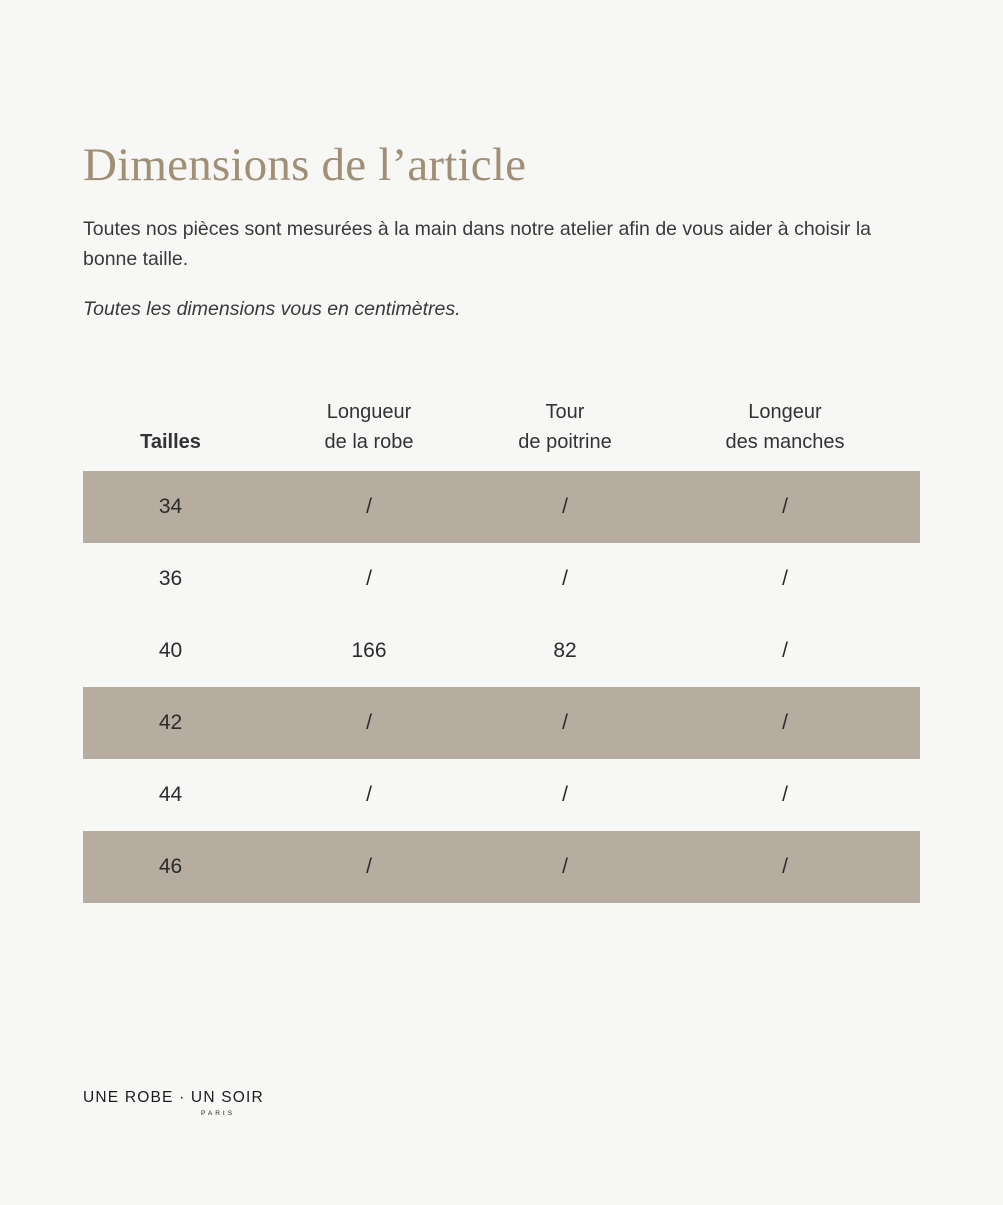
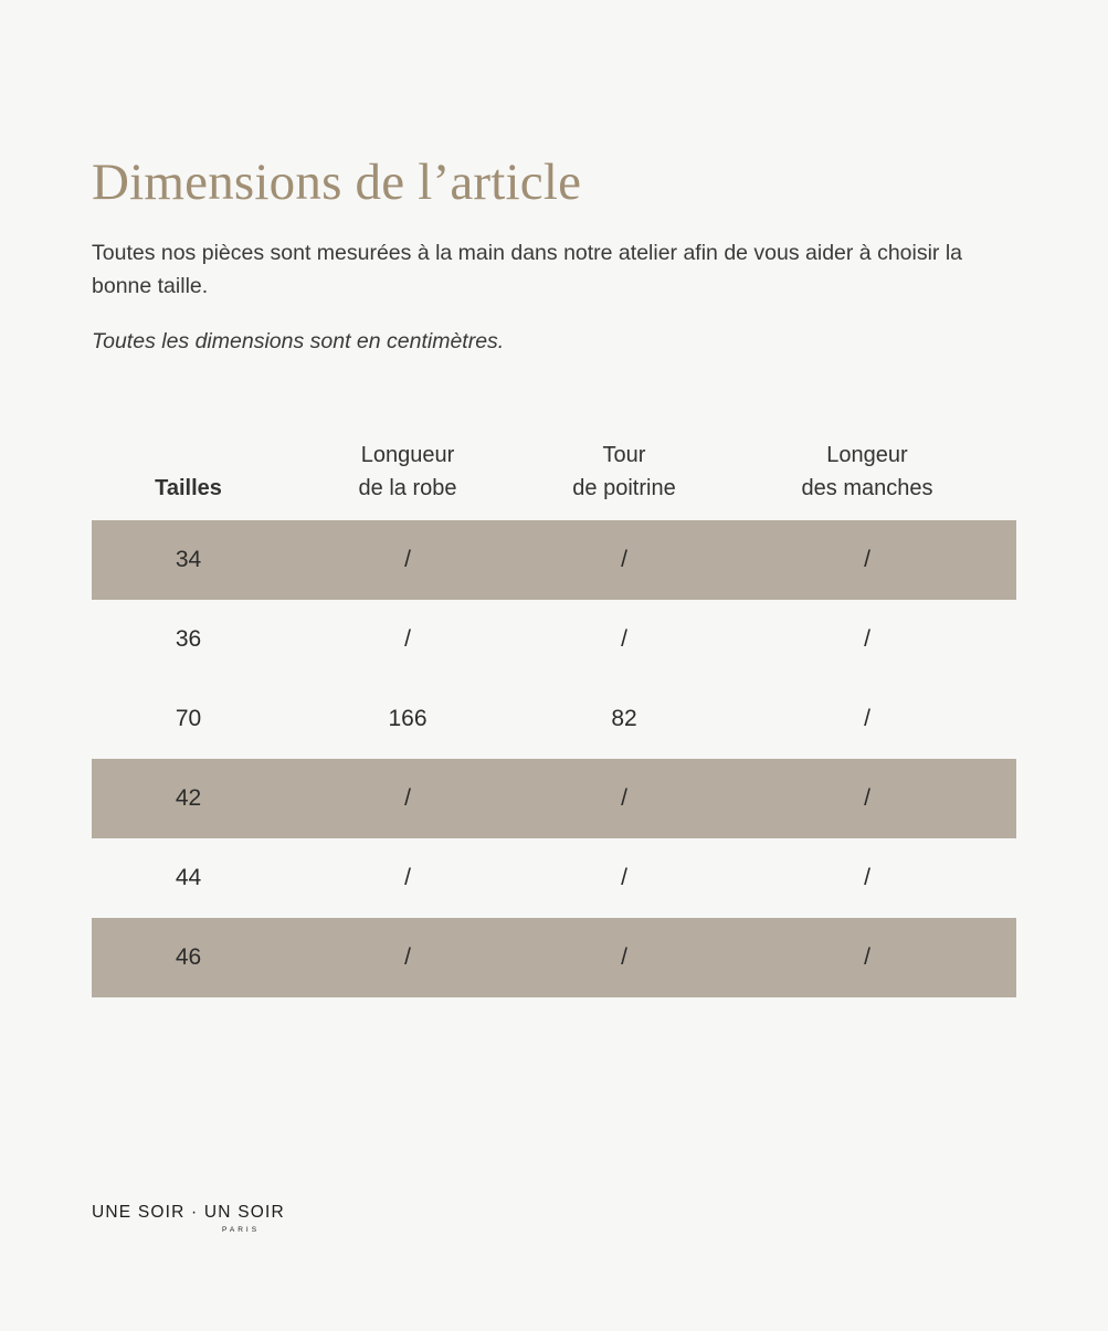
  Dimensions de l’article
  Toutes nos pièces sont mesurées à la main dans notre atelier afin de vous aider à choisir la bonne taille.
- Toutes les dimensions vous en centimètres.
+ Toutes les dimensions sont en centimètres.
  Tailles	Longueur de la robe	Tour de poitrine	Longeur des manches
  34	/	/	/
  36	/	/	/
- 40	166	82	/
+ 70	166	82	/
  42	/	/	/
  44	/	/	/
  46	/	/	/
- UNE ROBE · UN SOIR
+ UNE SOIR · UN SOIR
